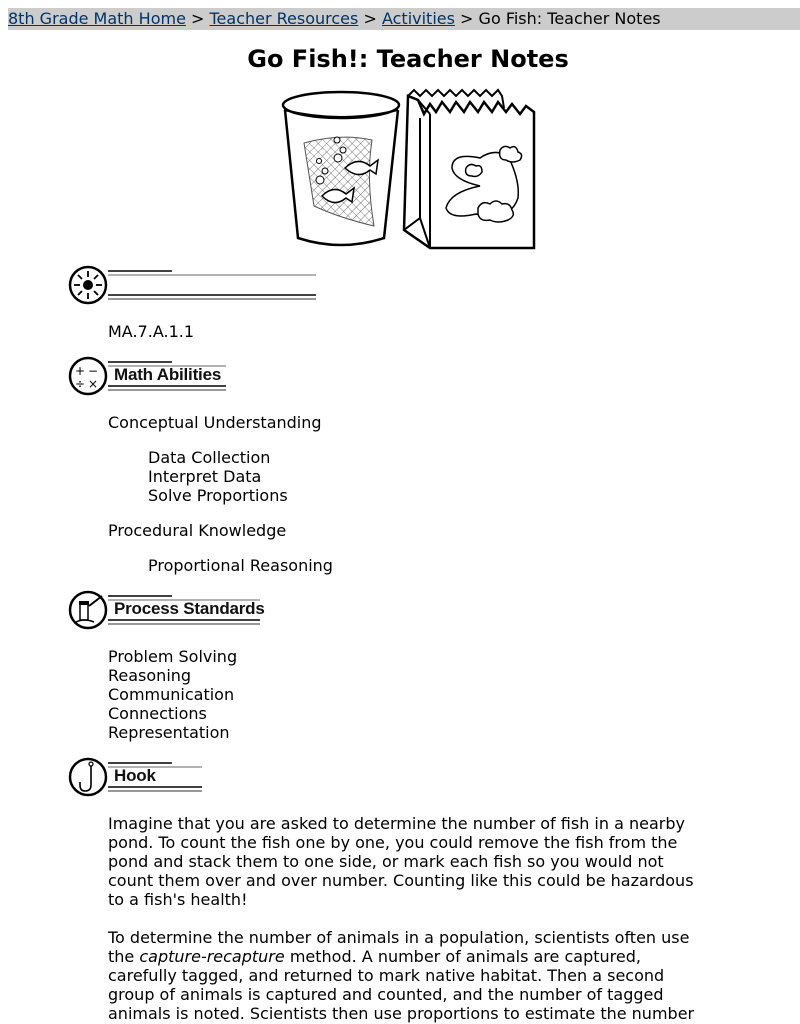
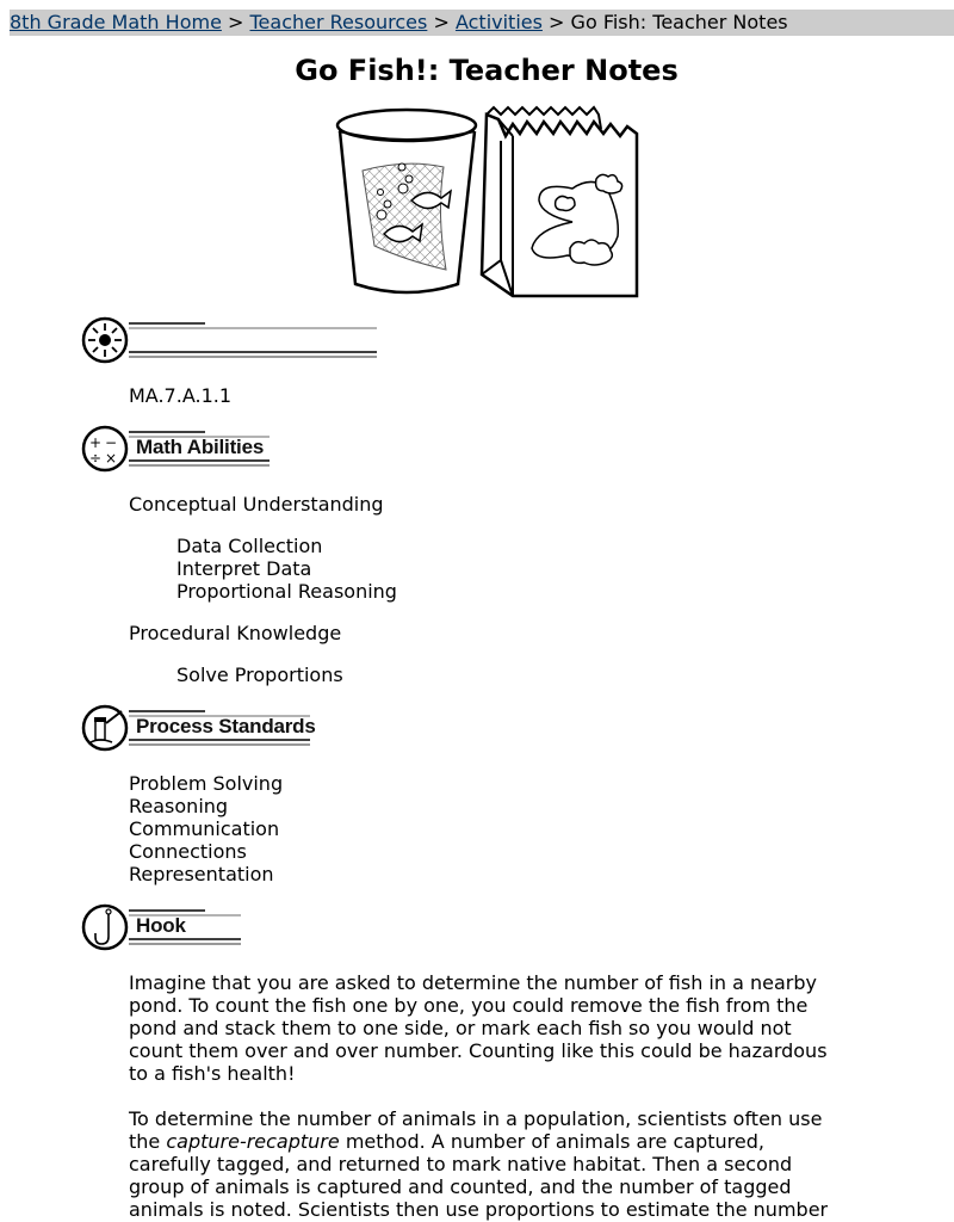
  8th Grade Math Home > Teacher Resources > Activities > Go Fish: Teacher Notes
  Go Fish!: Teacher Notes
  MA.7.A.1.1
  +
  −
  ÷
  ×
  Math Abilities
  Conceptual Understanding
  Data Collection
  Interpret Data
- Solve Proportions
+ Proportional Reasoning
  Procedural Knowledge
- Proportional Reasoning
+ Solve Proportions
  Process Standards
  Problem Solving
  Reasoning
  Communication
  Connections
  Representation
  Hook
  Imagine that you are asked to determine the number of fish in a nearby pond. To count the fish one by one, you could remove the fish from the pond and stack them to one side, or mark each fish so you would not count them over and over number. Counting like this could be hazardous to a fish's health!
  To determine the number of animals in a population, scientists often use the capture-recapture method. A number of animals are captured, carefully tagged, and returned to mark native habitat. Then a second group of animals is captured and counted, and the number of tagged animals is noted. Scientists then use proportions to estimate the number
